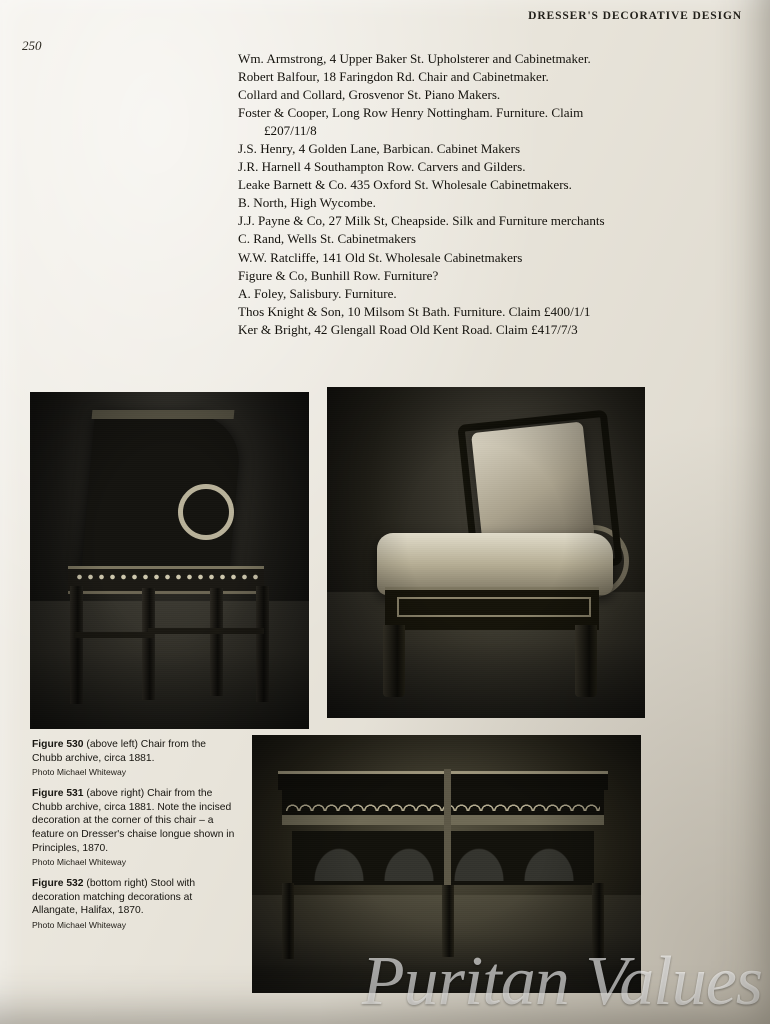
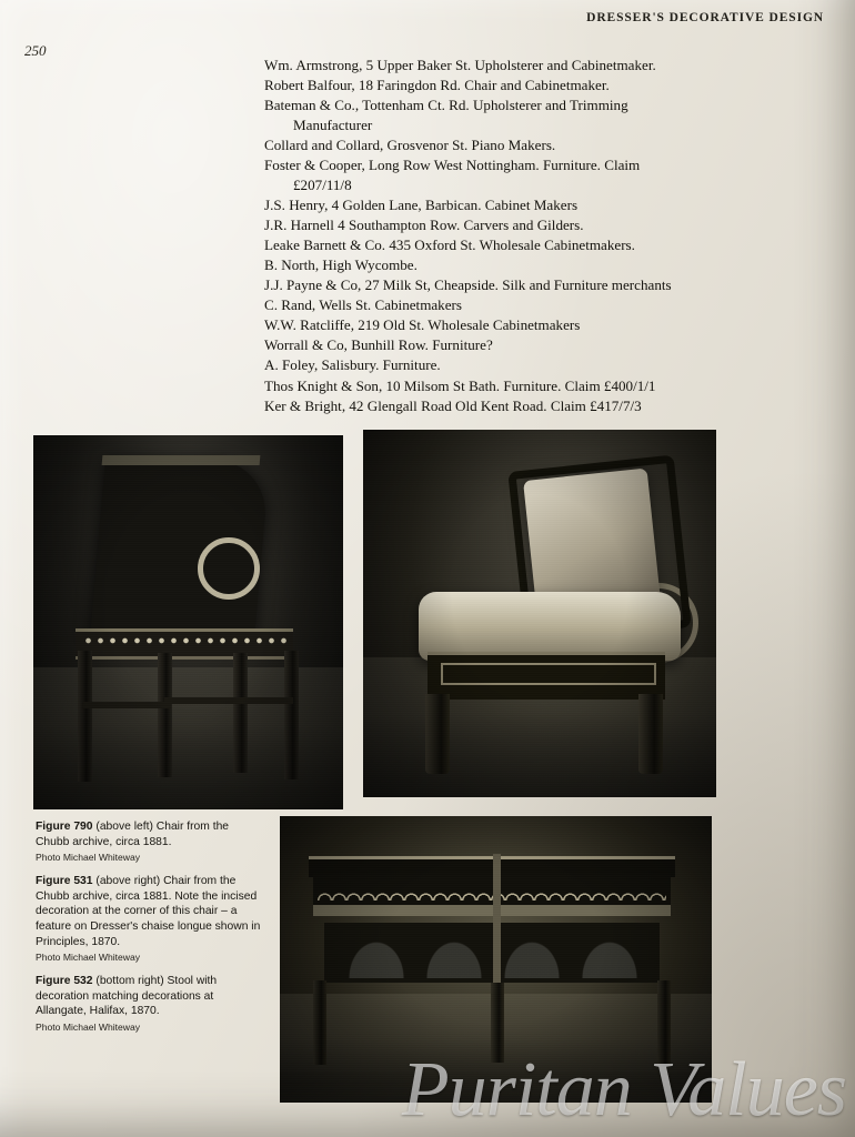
  DRESSER'S DECORATIVE DESIGN
  250
- Wm. Armstrong, 4 Upper Baker St. Upholsterer and Cabinetmaker.
+ Wm. Armstrong, 5 Upper Baker St. Upholsterer and Cabinetmaker.
  Robert Balfour, 18 Faringdon Rd. Chair and Cabinetmaker.
+ Bateman & Co., Tottenham Ct. Rd. Upholsterer and Trimming
+ Manufacturer
  Collard and Collard, Grosvenor St. Piano Makers.
- Foster & Cooper, Long Row Henry Nottingham. Furniture. Claim
+ Foster & Cooper, Long Row West Nottingham. Furniture. Claim
  £207/11/8
  J.S. Henry, 4 Golden Lane, Barbican. Cabinet Makers
  J.R. Harnell 4 Southampton Row. Carvers and Gilders.
  Leake Barnett & Co. 435 Oxford St. Wholesale Cabinetmakers.
  B. North, High Wycombe.
  J.J. Payne & Co, 27 Milk St, Cheapside. Silk and Furniture merchants
  C. Rand, Wells St. Cabinetmakers
- W.W. Ratcliffe, 141 Old St. Wholesale Cabinetmakers
+ W.W. Ratcliffe, 219 Old St. Wholesale Cabinetmakers
- Figure & Co, Bunhill Row. Furniture?
+ Worrall & Co, Bunhill Row. Furniture?
  A. Foley, Salisbury. Furniture.
  Thos Knight & Son, 10 Milsom St Bath. Furniture. Claim £400/1/1
  Ker & Bright, 42 Glengall Road Old Kent Road. Claim £417/7/3
- Figure 530 (above left) Chair from the Chubb archive, circa 1881.
+ Figure 790 (above left) Chair from the Chubb archive, circa 1881.
  Photo Michael Whiteway
  Figure 531 (above right) Chair from the Chubb archive, circa 1881. Note the incised decoration at the corner of this chair – a feature on Dresser's chaise longue shown in Principles, 1870.
  Photo Michael Whiteway
  Figure 532 (bottom right) Stool with decoration matching decorations at Allangate, Halifax, 1870.
  Photo Michael Whiteway
  Puritan Values
